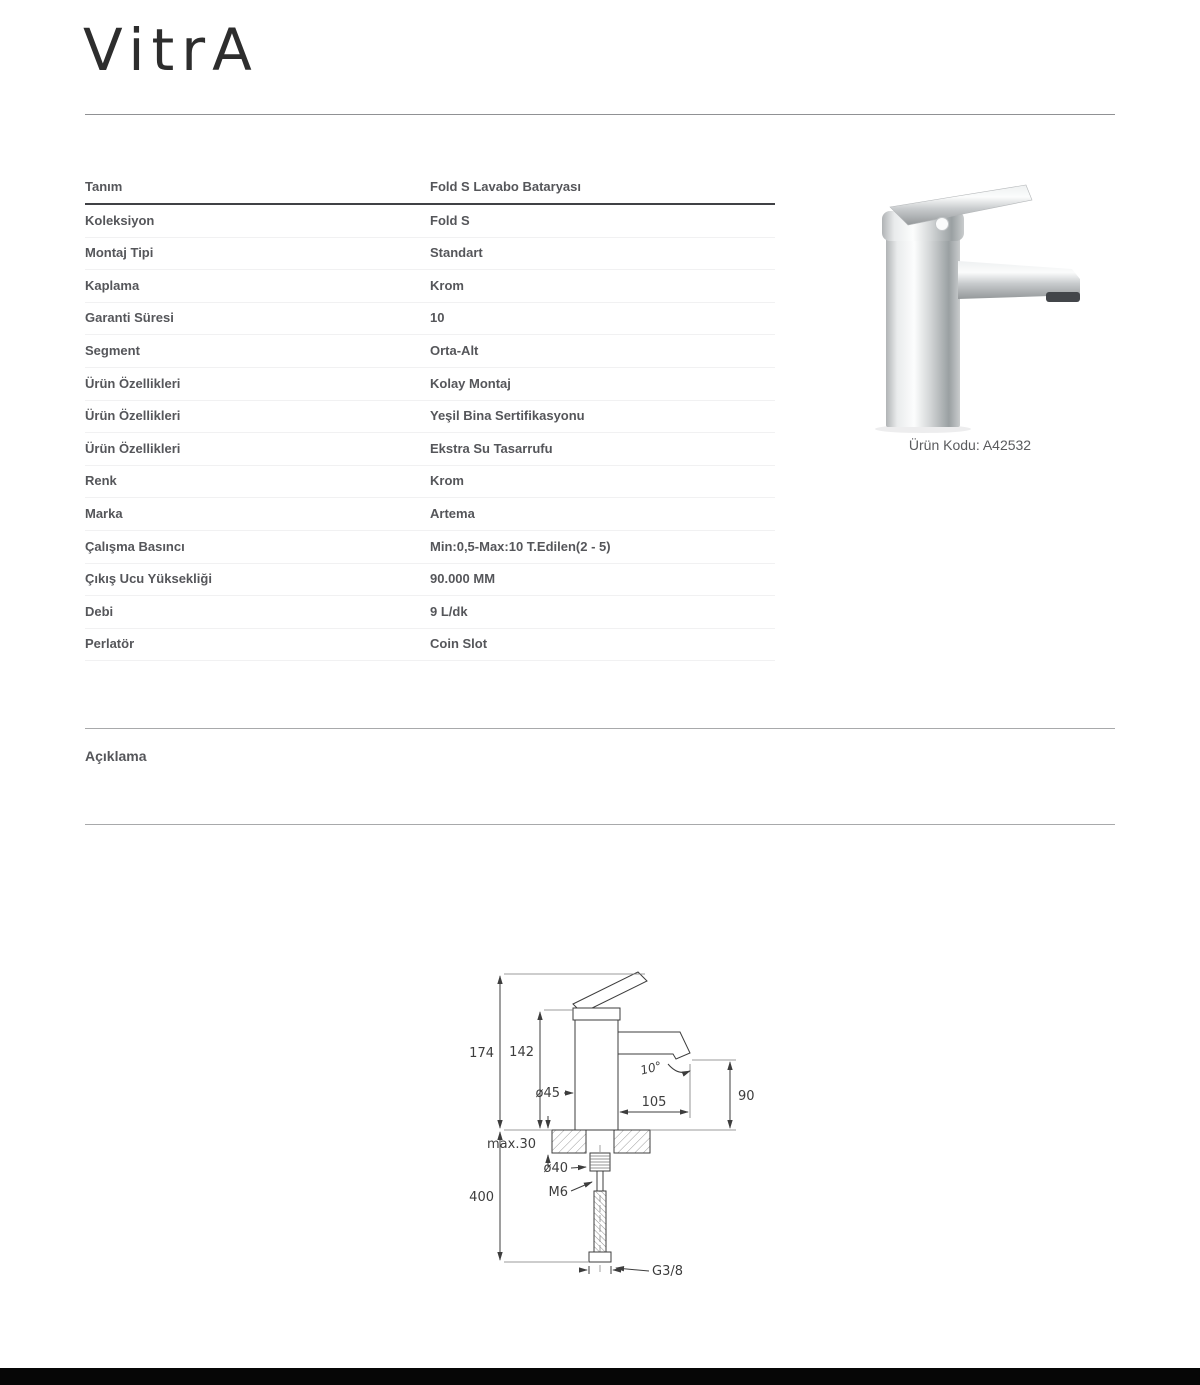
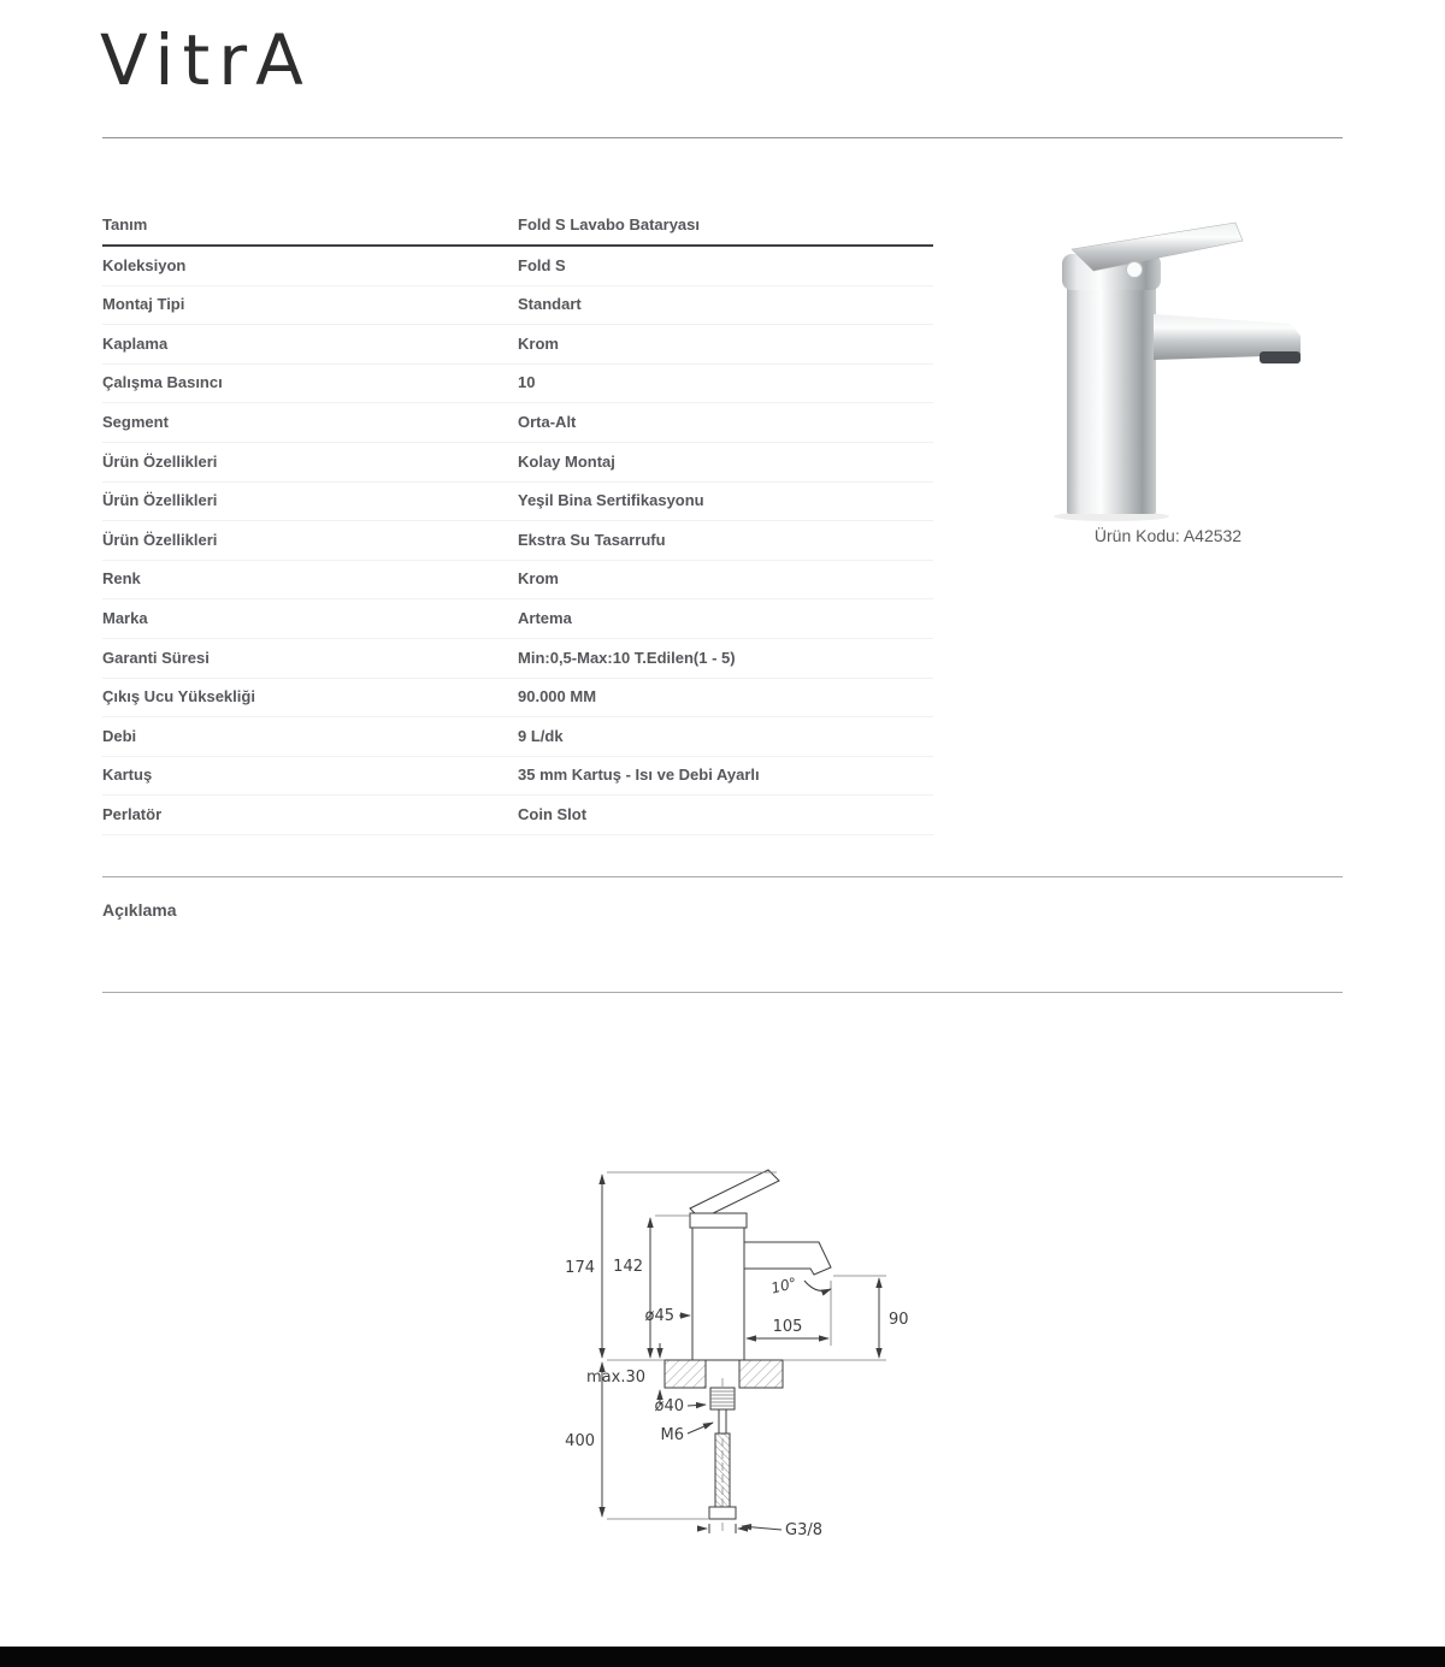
  VitrA
  Tanım
  Fold S Lavabo Bataryası
  Koleksiyon
  Fold S
  Montaj Tipi
  Standart
  Kaplama
  Krom
- Garanti Süresi
+ Çalışma Basıncı
  10
  Segment
  Orta-Alt
  Ürün Özellikleri
  Kolay Montaj
  Ürün Özellikleri
  Yeşil Bina Sertifikasyonu
  Ürün Özellikleri
  Ekstra Su Tasarrufu
  Renk
  Krom
  Marka
  Artema
- Çalışma Basıncı
+ Garanti Süresi
- Min:0,5-Max:10 T.Edilen(2 - 5)
+ Min:0,5-Max:10 T.Edilen(1 - 5)
  Çıkış Ucu Yüksekliği
  90.000 MM
  Debi
  9 L/dk
+ Kartuş
+ 35 mm Kartuş - Isı ve Debi Ayarlı
  Perlatör
  Coin Slot
  Ürün Kodu: A42532
  Açıklama
  174
  400
  142
  90
  105
  ø45
  max.30
  ø40
  M6
  G3/8
